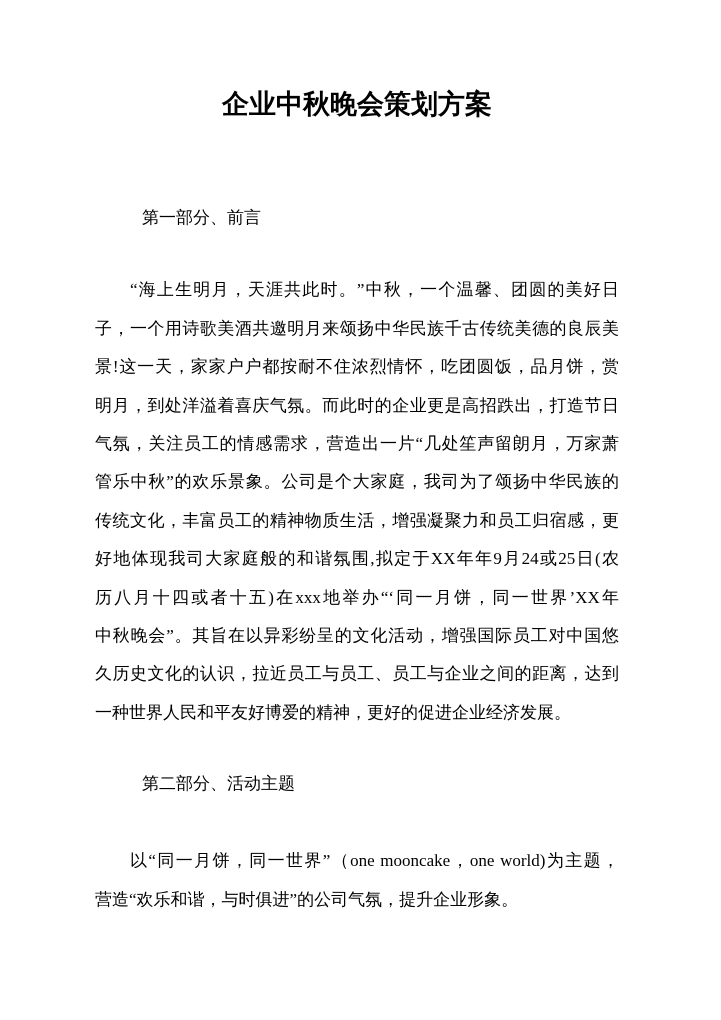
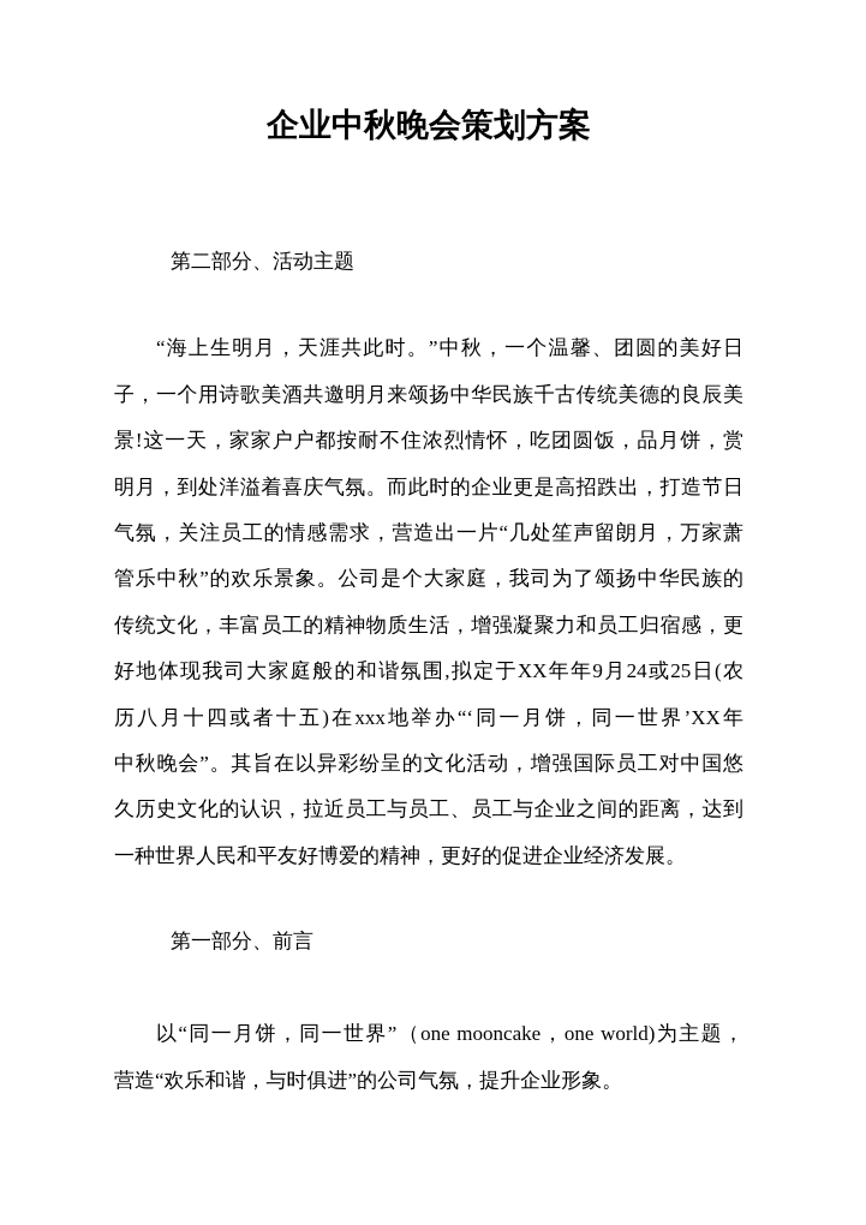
  企业中秋晚会策划方案
- 第一部分、前言
+ 第二部分、活动主题
  “海上生明月，天涯共此时。”中秋，一个温馨、团圆的美好日
  子，一个用诗歌美酒共邀明月来颂扬中华民族千古传统美德的良辰美
  景!这一天，家家户户都按耐不住浓烈情怀，吃团圆饭，品月饼，赏
  明月，到处洋溢着喜庆气氛。而此时的企业更是高招跌出，打造节日
  气氛，关注员工的情感需求，营造出一片“几处笙声留朗月，万家萧
  管乐中秋”的欢乐景象。公司是个大家庭，我司为了颂扬中华民族的
  传统文化，丰富员工的精神物质生活，增强凝聚力和员工归宿感，更
  好地体现我司大家庭般的和谐氛围,拟定于XX年年9月24或25日(农
  历八月十四或者十五)在xxx地举办“‘同一月饼，同一世界’XX年
  中秋晚会”。其旨在以异彩纷呈的文化活动，增强国际员工对中国悠
  久历史文化的认识，拉近员工与员工、员工与企业之间的距离，达到
  一种世界人民和平友好博爱的精神，更好的促进企业经济发展。
- 第二部分、活动主题
+ 第一部分、前言
  以“同一月饼，同一世界”（one mooncake，one world)为主题，
  营造“欢乐和谐，与时俱进”的公司气氛，提升企业形象。
